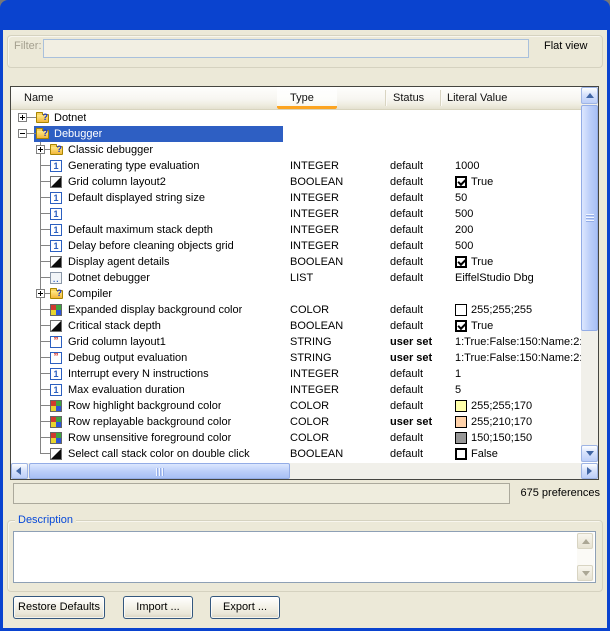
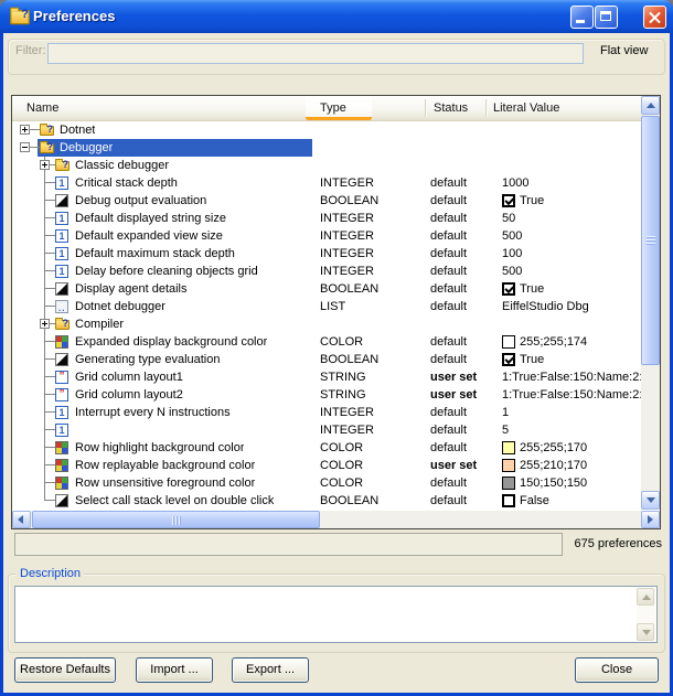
+ Preferences
  Filter:
  Flat view
  Name
  Type
  Status
  Literal Value
  Dotnet
  Debugger
  Classic debugger
  1
- Generating type evaluation
+ Critical stack depth
  INTEGER
  default
  1000
- Grid column layout2
+ Debug output evaluation
  BOOLEAN
  default
  True
  1
  Default displayed string size
  INTEGER
  default
  50
  1
+ Default expanded view size
  INTEGER
  default
  500
  1
  Default maximum stack depth
  INTEGER
  default
- 200
+ 100
  1
  Delay before cleaning objects grid
  INTEGER
  default
  500
  Display agent details
  BOOLEAN
  default
  True
  Dotnet debugger
  LIST
  default
  EiffelStudio Dbg
  Compiler
  Expanded display background color
  COLOR
  default
- 255;255;255
+ 255;255;174
- Critical stack depth
+ Generating type evaluation
  BOOLEAN
  default
  True
  ”
  Grid column layout1
  STRING
  user set
  1:True:False:150:Name:2
  ”
- Debug output evaluation
+ Grid column layout2
  STRING
  user set
  1:True:False:150:Name:2
  1
  Interrupt every N instructions
  INTEGER
  default
  1
  1
- Max evaluation duration
  INTEGER
  default
  5
  Row highlight background color
  COLOR
  default
  255;255;170
  Row replayable background color
  COLOR
  user set
  255;210;170
  Row unsensitive foreground color
  COLOR
  default
  150;150;150
- Select call stack color on double click
+ Select call stack level on double click
  BOOLEAN
  default
  False
  675 preferences
  Description
  Restore Defaults
  Import ...
  Export ...
+ Close
